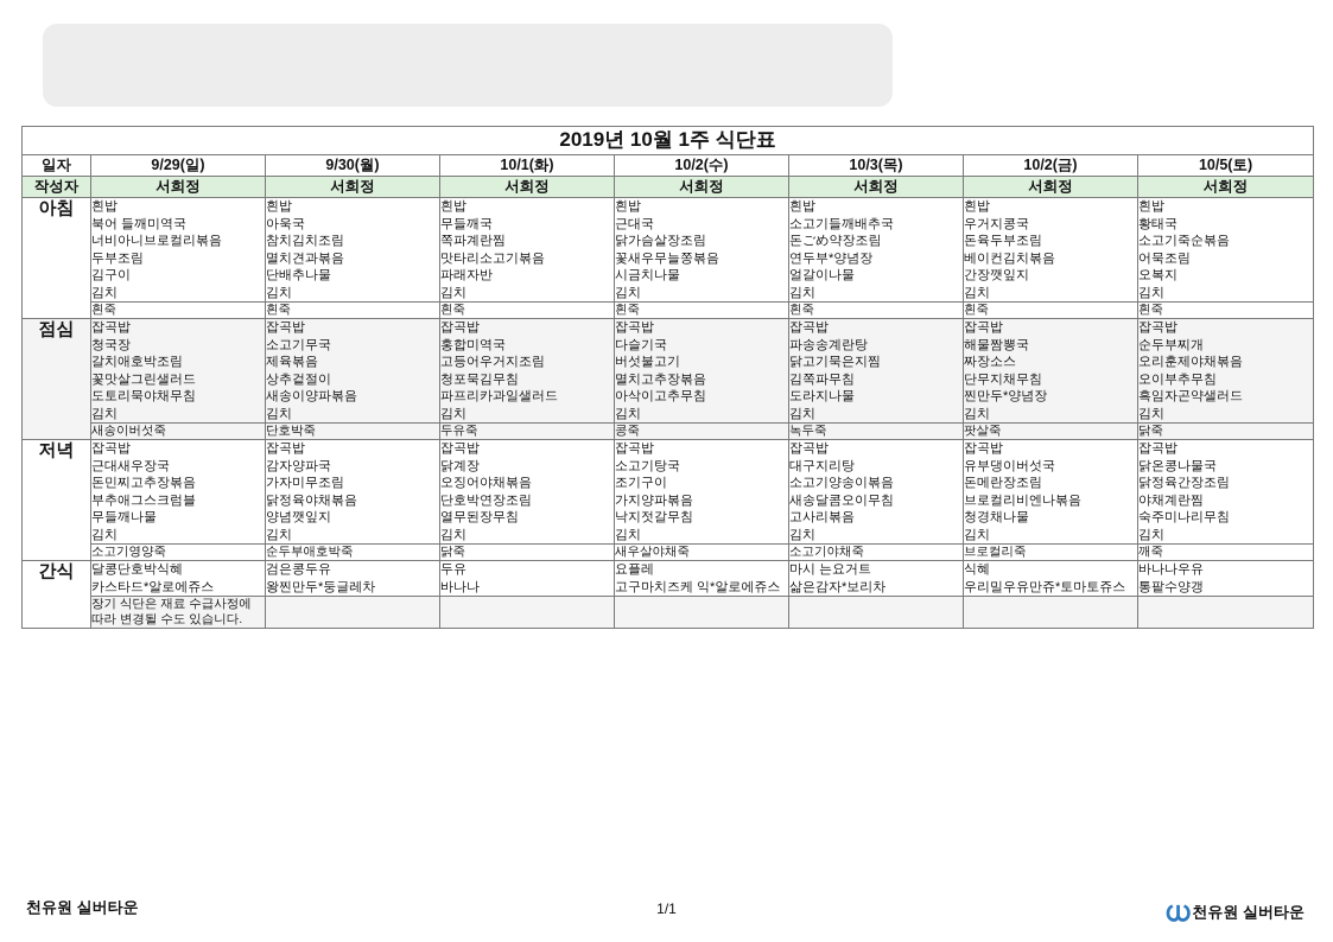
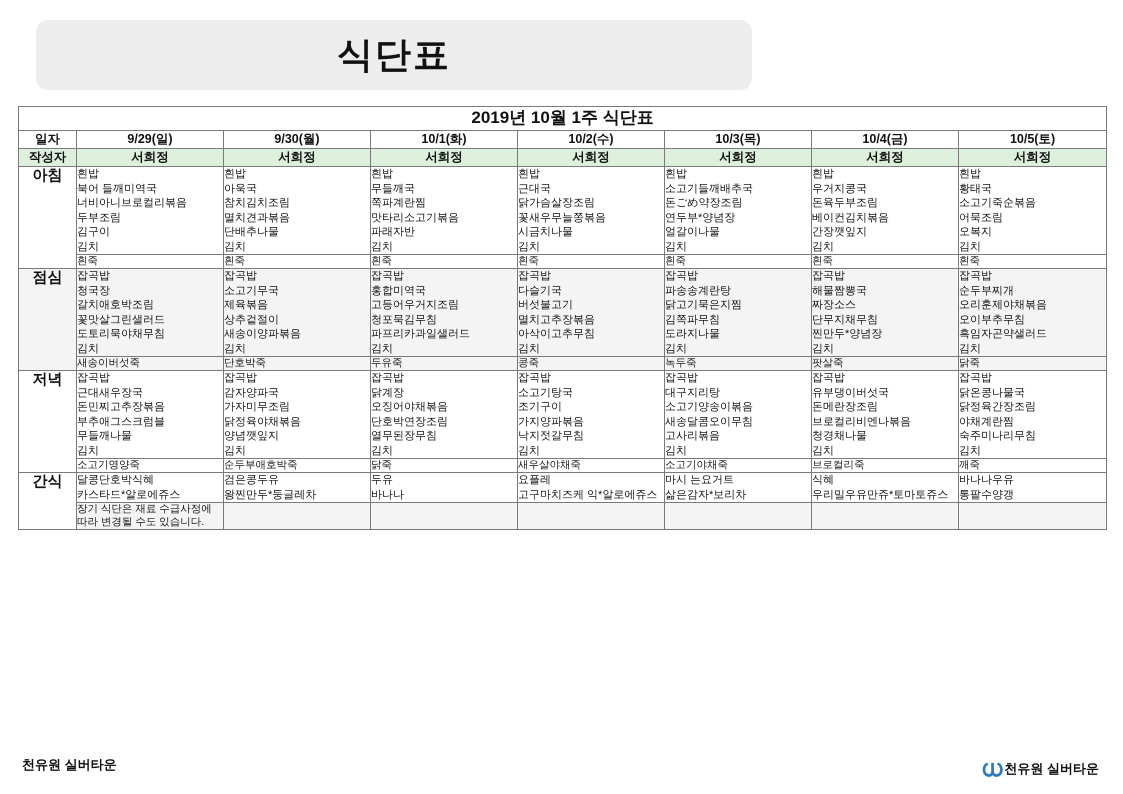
+ 식단표
  2019년 10월 1주 식단표
- 일자	9/29(일)	9/30(월)	10/1(화)	10/2(수)	10/3(목)	10/2(금)	10/5(토)
+ 일자	9/29(일)	9/30(월)	10/1(화)	10/2(수)	10/3(목)	10/4(금)	10/5(토)
  작성자	서희정	서희정	서희정	서희정	서희정	서희정	서희정
  아침	흰밥 북어 들깨미역국 너비아니브로컬리볶음 두부조림 김구이 김치	흰밥 아욱국 참치김치조림 멸치견과볶음 단배추나물 김치	흰밥 무들깨국 쪽파계란찜 맛타리소고기볶음 파래자반 김치	흰밥 근대국 닭가슴살장조림 꽃새우무늘쫑볶음 시금치나물 김치	흰밥 소고기들깨배추국 돈ごめ약장조림 연두부*양념장 얼갈이나물 김치	흰밥 우거지콩국 돈육두부조림 베이컨김치볶음 간장깻잎지 김치	흰밥 황태국 소고기죽순볶음 어묵조림 오복지 김치
  흰죽	흰죽	흰죽	흰죽	흰죽	흰죽	흰죽
  점심	잡곡밥 청국장 갈치애호박조림 꽃맛살그린샐러드 도토리묵야채무침 김치	잡곡밥 소고기무국 제육볶음 상추겉절이 새송이양파볶음 김치	잡곡밥 홍합미역국 고등어우거지조림 청포묵김무침 파프리카과일샐러드 김치	잡곡밥 다슬기국 버섯불고기 멸치고추장볶음 아삭이고추무침 김치	잡곡밥 파송송계란탕 닭고기묵은지찜 김쪽파무침 도라지나물 김치	잡곡밥 해물짬뽕국 짜장소스 단무지채무침 찐만두*양념장 김치	잡곡밥 순두부찌개 오리훈제야채볶음 오이부추무침 흑임자곤약샐러드 김치
  새송이버섯죽	단호박죽	두유죽	콩죽	녹두죽	팟살죽	닭죽
  저녁	잡곡밥 근대새우장국 돈민찌고추장볶음 부추애그스크럼블 무들깨나물 김치	잡곡밥 감자양파국 가자미무조림 닭정육야채볶음 양념깻잎지 김치	잡곡밥 닭계장 오징어야채볶음 단호박연장조림 열무된장무침 김치	잡곡밥 소고기탕국 조기구이 가지양파볶음 낙지젓갈무침 김치	잡곡밥 대구지리탕 소고기양송이볶음 새송달콤오이무침 고사리볶음 김치	잡곡밥 유부댕이버섯국 돈메란장조림 브로컬리비엔나볶음 청경채나물 김치	잡곡밥 닭온콩나물국 닭정육간장조림 야채계란찜 숙주미나리무침 김치
  소고기영양죽	순두부애호박죽	닭죽	새우살야채죽	소고기야채죽	브로컬리죽	깨죽
  간식	달콩단호박식혜 카스타드*알로에쥬스	검은콩두유 왕찐만두*둥글레차	두유 바나나	요플레 고구마치즈케 익*알로에쥬스	마시 는요거트 삶은감자*보리차	식혜 우리밀우유만쥬*토마토쥬스	바나나우유 통팥수양갱
  장기 식단은 재료 수급사정에 따라 변경될 수도 있습니다.
  천유원 실버타운
- 1/1
  ധ
  천유원 실버타운
